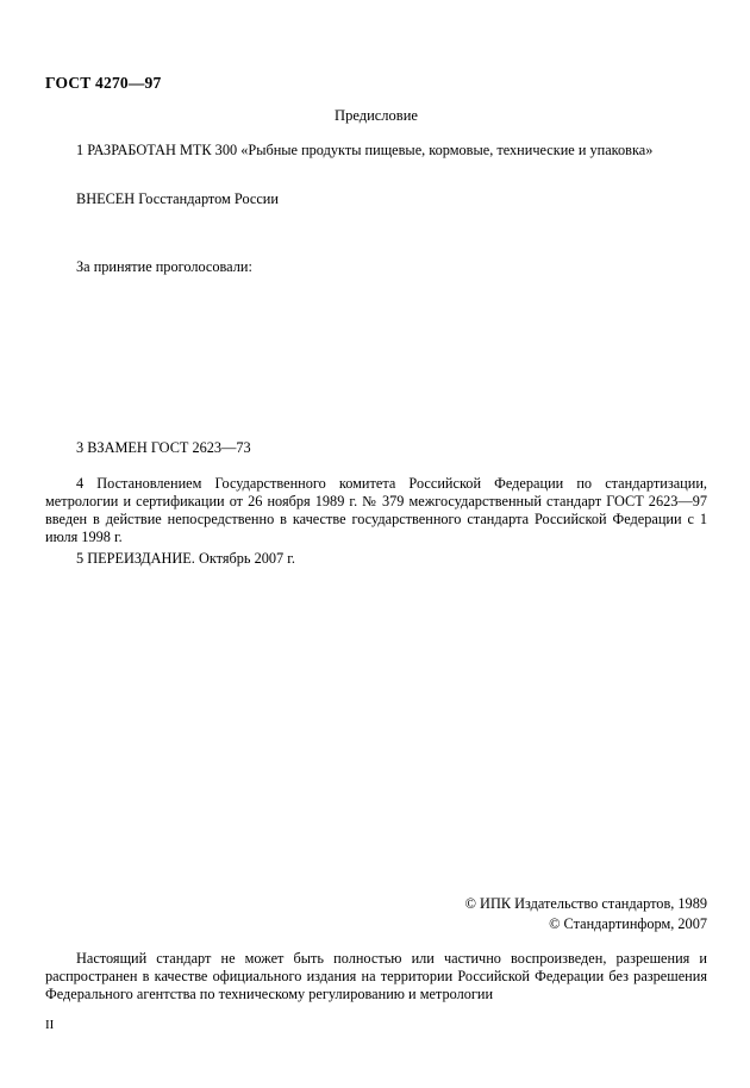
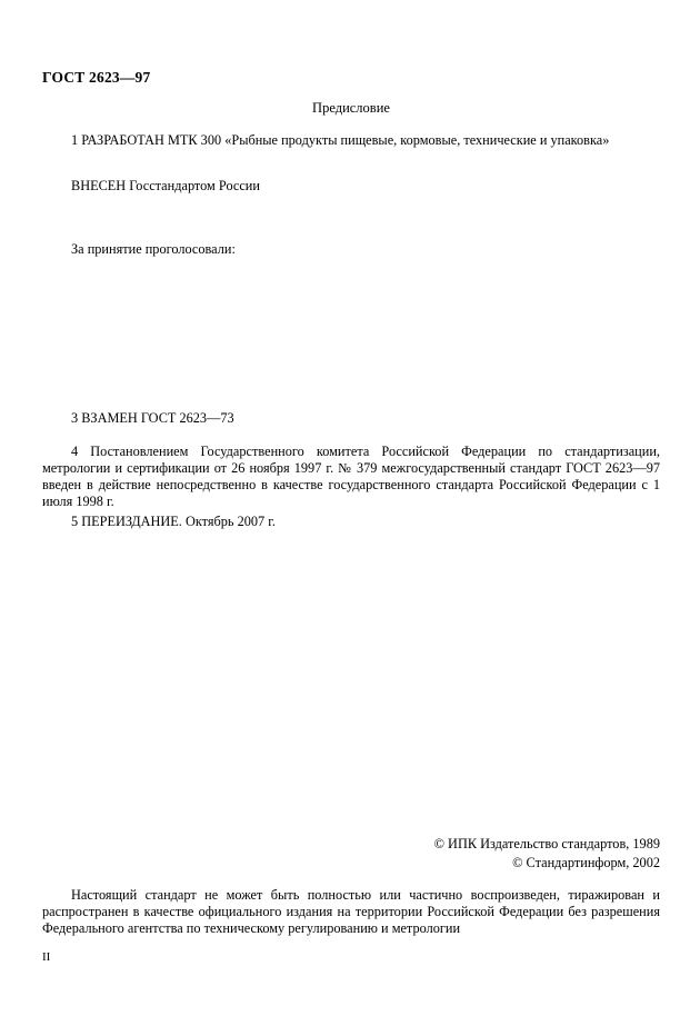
- ГОСТ 4270—97
+ ГОСТ 2623—97
  Предисловие
  1 РАЗРАБОТАН МТК 300 «Рыбные продукты пищевые, кормовые, технические и упаковка»
  ВНЕСЕН Госстандартом России
  За принятие проголосовали:
  3 ВЗАМЕН ГОСТ 2623—73
- 4 Постановлением Государственного комитета Российской Федерации по стандартизации, метрологии и сертификации от 26 ноября 1989 г. № 379 межгосударственный стандарт ГОСТ 2623—97 введен в действие непосредственно в качестве государственного стандарта Российской Федерации с 1 июля 1998 г.
+ 4 Постановлением Государственного комитета Российской Федерации по стандартизации, метрологии и сертификации от 26 ноября 1997 г. № 379 межгосударственный стандарт ГОСТ 2623—97 введен в действие непосредственно в качестве государственного стандарта Российской Федерации с 1 июля 1998 г.
  5 ПЕРЕИЗДАНИЕ. Октябрь 2007 г.
  © ИПК Издательство стандартов, 1989
- © Стандартинформ, 2007
+ © Стандартинформ, 2002
- Настоящий стандарт не может быть полностью или частично воспроизведен, разрешения и распространен в качестве официального издания на территории Российской Федерации без разрешения Федерального агентства по техническому регулированию и метрологии
+ Настоящий стандарт не может быть полностью или частично воспроизведен, тиражирован и распространен в качестве официального издания на территории Российской Федерации без разрешения Федерального агентства по техническому регулированию и метрологии
  II
